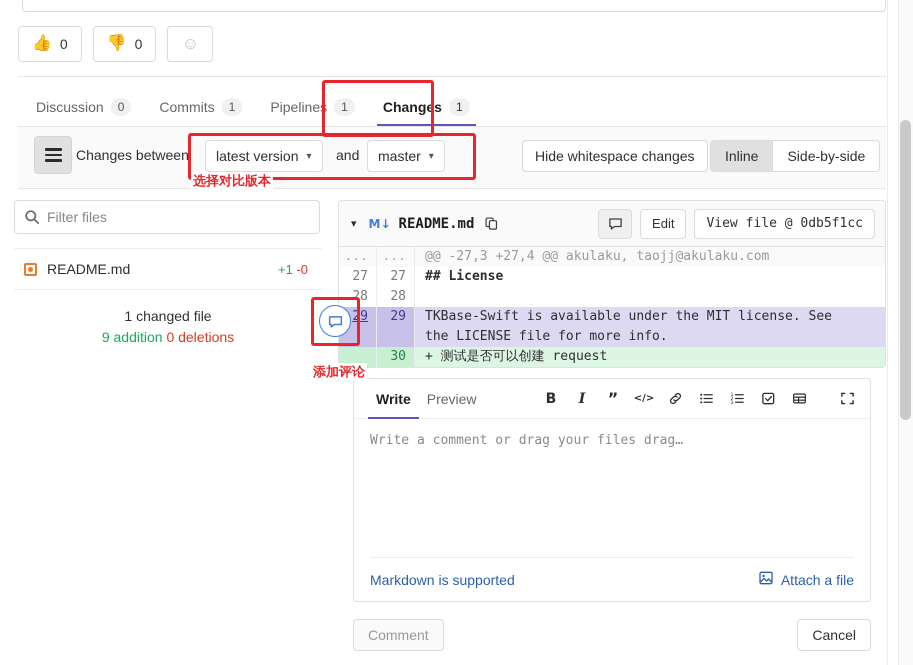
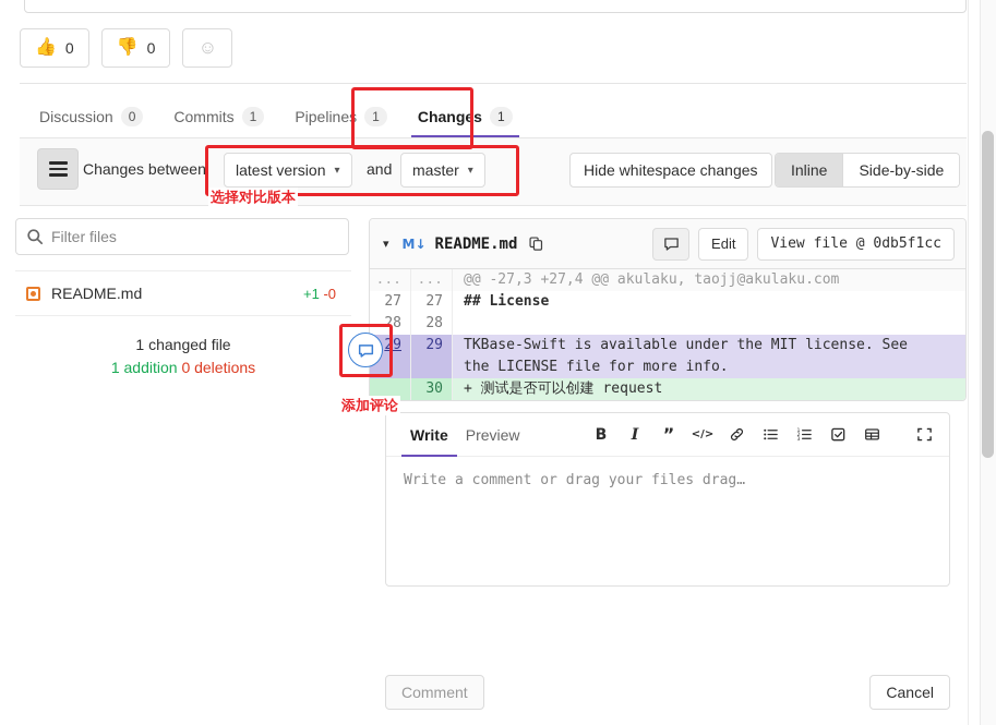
  👍
  0
  👎
  0
  ☺
  Discussion
  0
  Commits
  1
  Pipelines
  1
  Changes
  1
  Changes between
  latest version
  ▾
  and
  master
  ▾
  Hide whitespace changes
  Inline
  Side-by-side
  选择对比版本
  Filter files
  README.md
  +1 -0
  1 changed file
- 9 addition 0 deletions
+ 1 addition 0 deletions
  ▾
  M↓
  README.md
  Edit
  View file @ 0db5f1cc
  ...
  ...
  @@ -27,3 +27,4 @@ akulaku, taojj@akulaku.com
  27
  27
  ## License
  28
  28
  29
  29
  TKBase-Swift is available under the MIT license. See
  the LICENSE file for more info.
  30
  + 测试是否可以创建 request
  添加评论
  Write
  Preview
  B
  I
  ”
  </>
  Write a comment or drag your files drag…
- Markdown is supported
- Attach a file
  Comment
  Cancel
